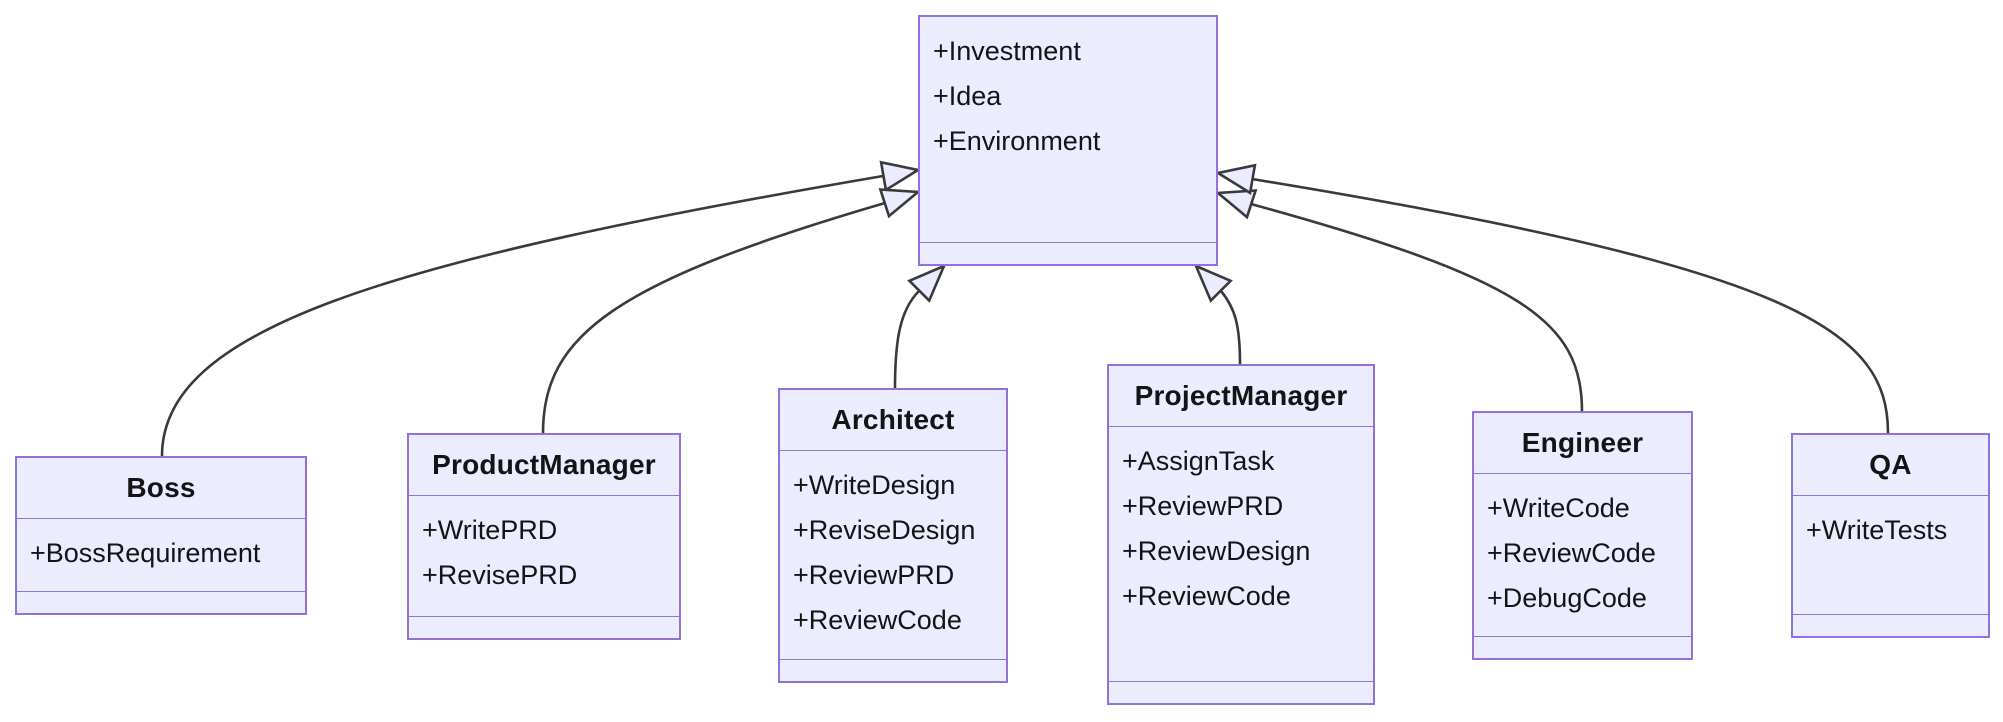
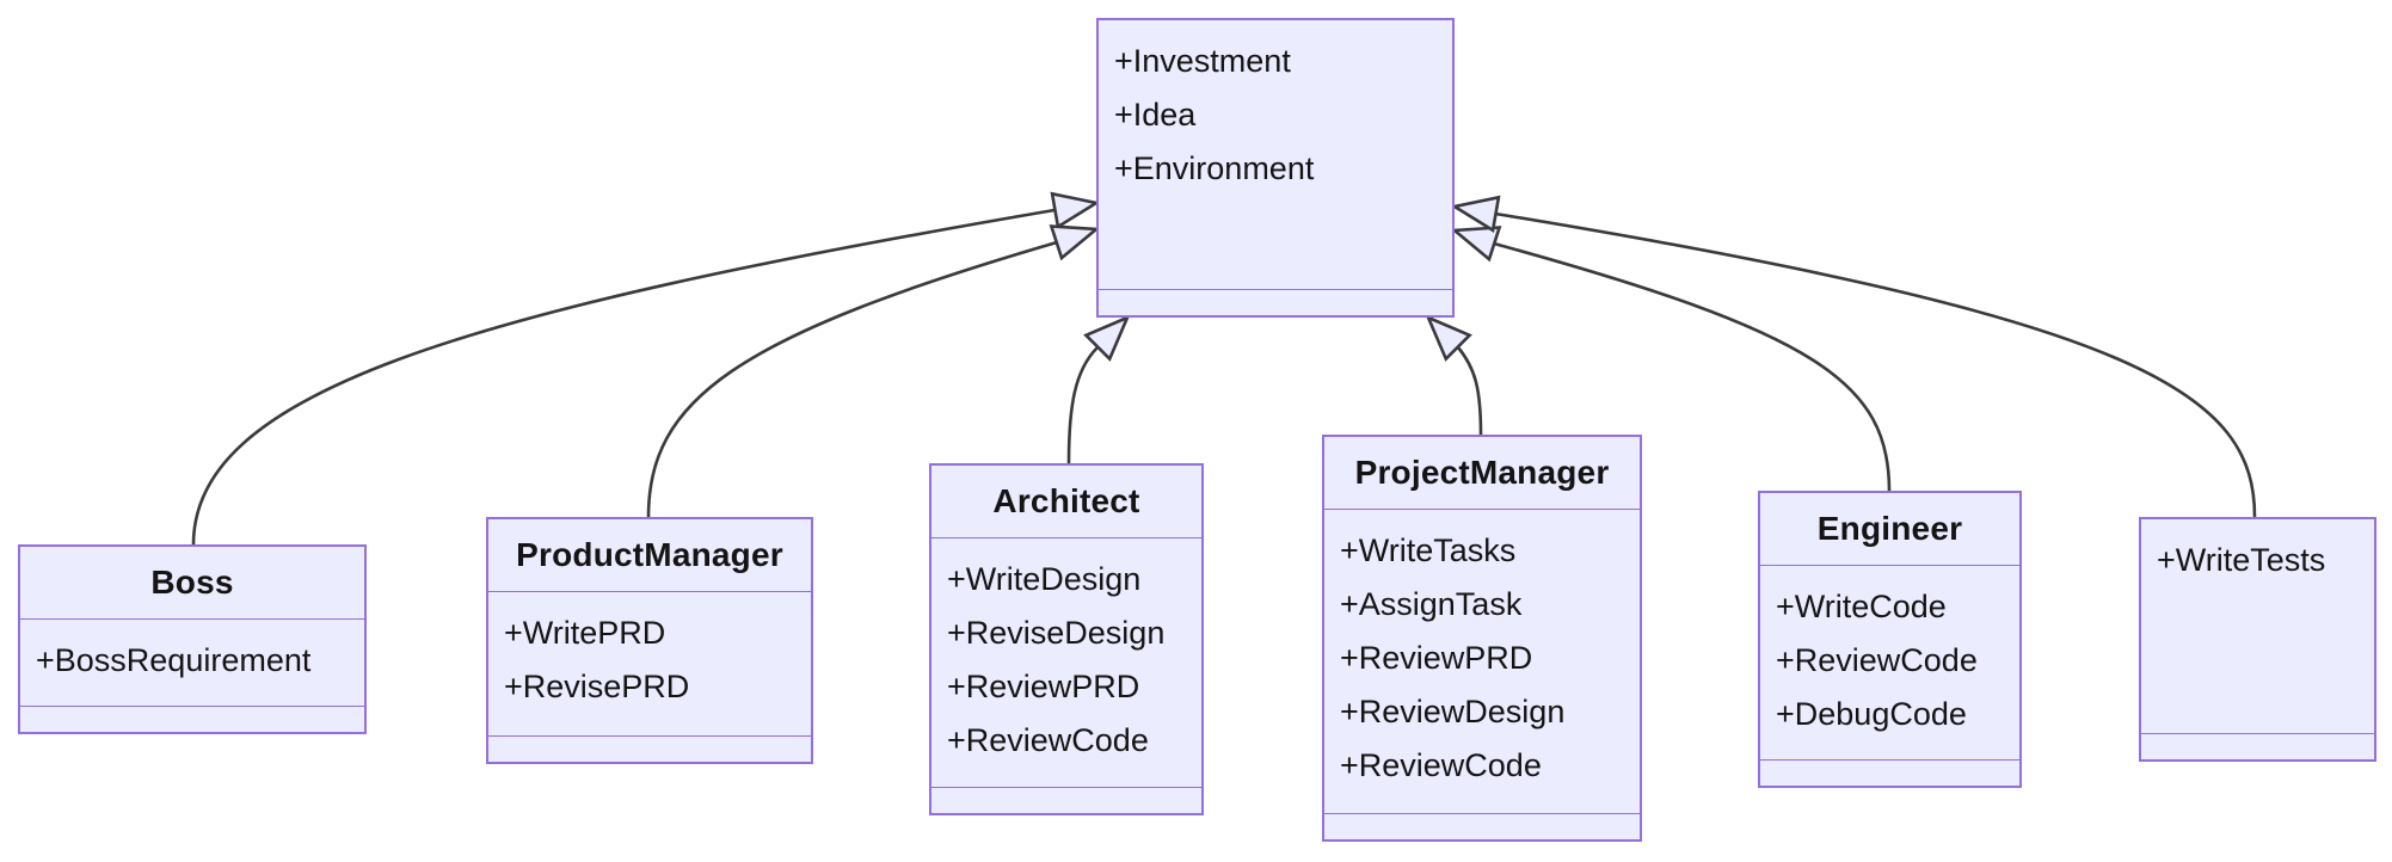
  +Investment
  +Idea
  +Environment
  Boss
  +BossRequirement
  ProductManager
  +WritePRD
  +RevisePRD
  Architect
  +WriteDesign
  +ReviseDesign
  +ReviewPRD
  +ReviewCode
  ProjectManager
+ +WriteTasks
  +AssignTask
  +ReviewPRD
  +ReviewDesign
  +ReviewCode
  Engineer
  +WriteCode
  +ReviewCode
  +DebugCode
- QA
  +WriteTests
